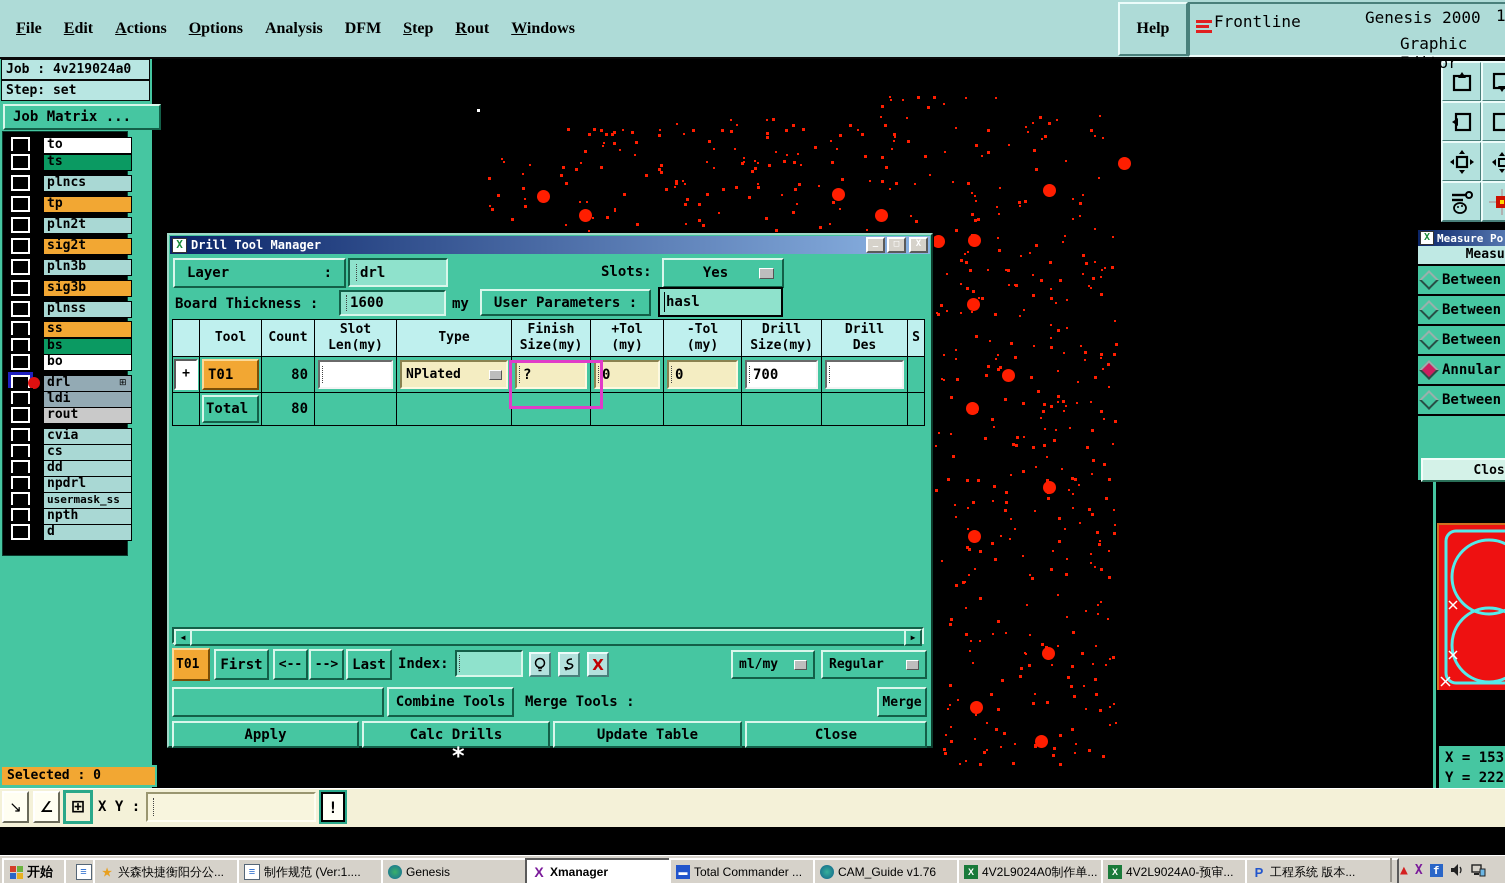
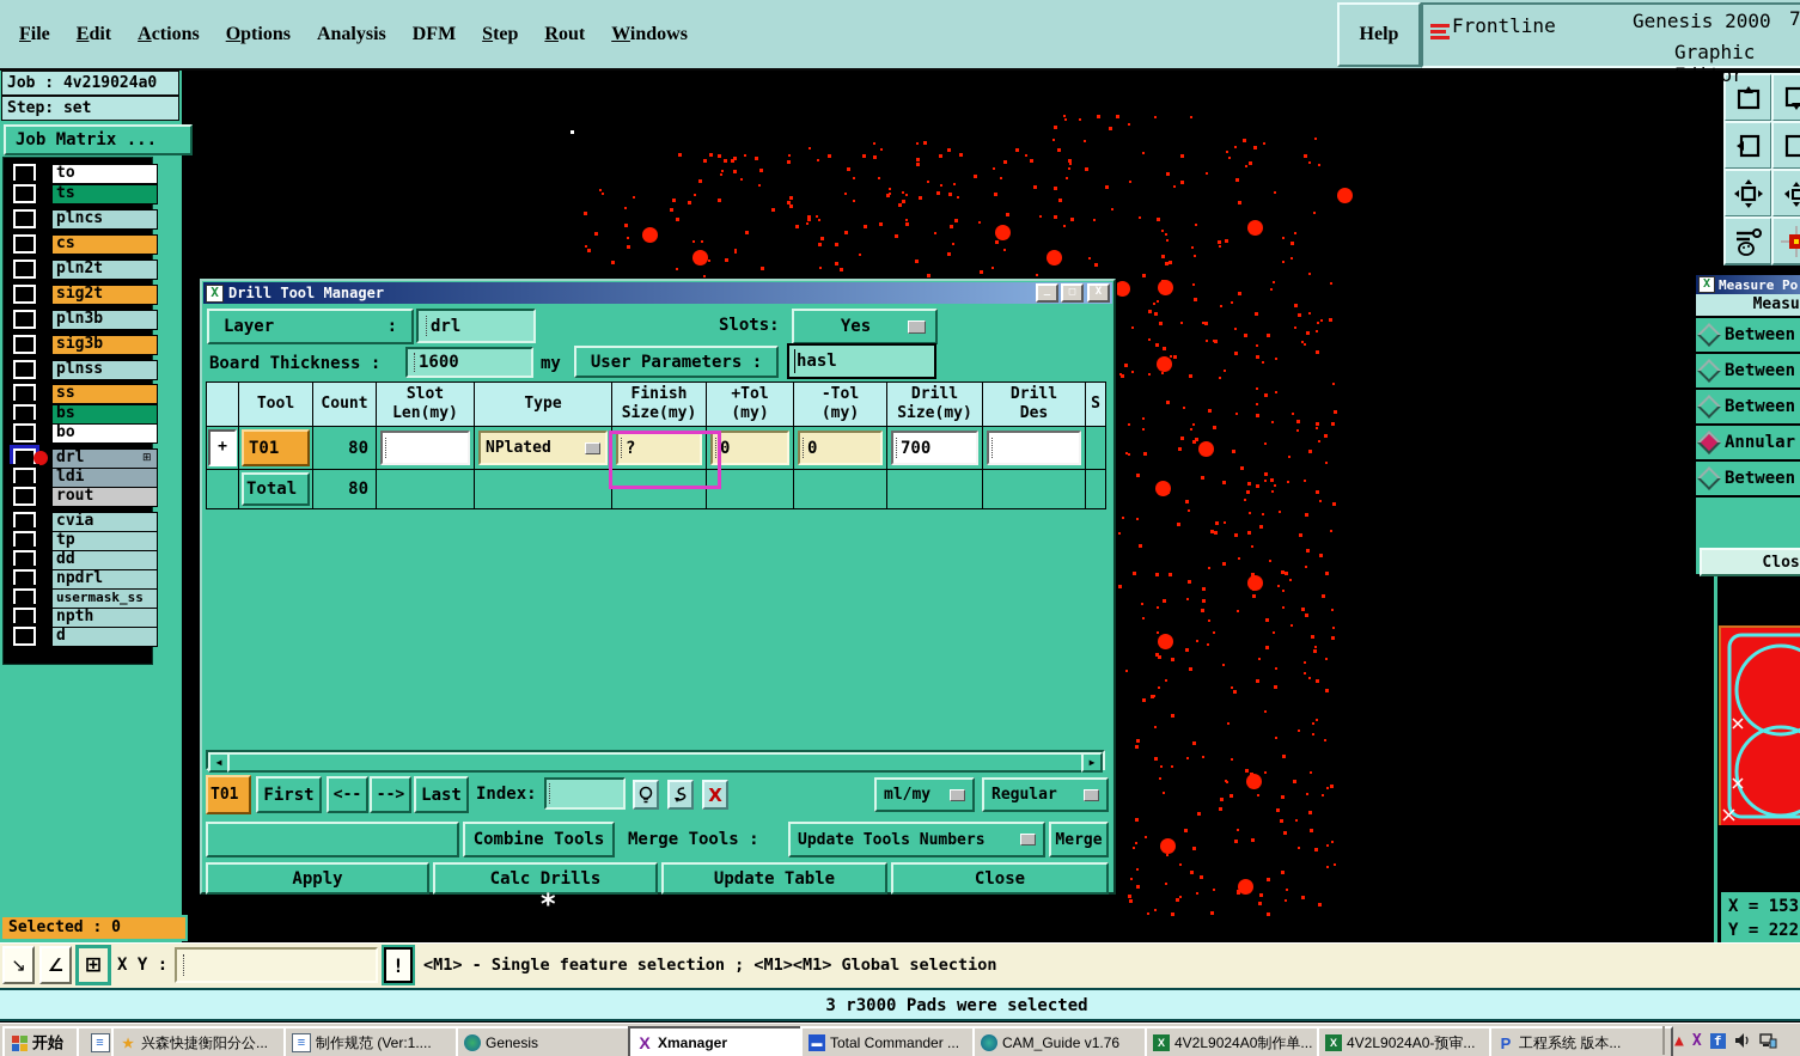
  File
  Edit
  Actions
  Options
  Analysis
  DFM
  Step
  Rout
  Windows
  Help
  Frontline
  Genesis 2000
- 1
+ 7
  Graphic Editor
  Job : 4v219024a0
  Step: set
  Job Matrix ...
  to
  ts
  plncs
- tp
+ cs
  pln2t
  sig2t
  pln3b
  sig3b
  plnss
  ss
  bs
  bo
  drl
  ⊞
  ldi
  rout
  cvia
- cs
+ tp
  dd
  npdrl
  usermask_ss
  npth
  d
  Selected : 0
  X
  Drill Tool Manager
  _
  □
  X
  Layer
  :
  drl
  Slots:
  Yes
  Board Thickness :
  1600
  my
  User Parameters :
  hasl
  Tool
  Count
  Slot
  Len(my)
  Type
  Finish
  Size(my)
  +Tol
  (my)
  -Tol
  (my)
  Drill
  Size(my)
  Drill
  Des
  S
  +
  T01
  80
  NPlated
  ?
  0
  0
  700
  Total
  80
  ◀
  ▶
  T01
  First
  <--
  -->
  Last
  Index:
  X
  ml/my
  Regular
  Combine Tools
  Merge Tools :
+ Update Tools Numbers
  Merge
  Apply
  Calc Drills
  Update Table
  Close
  X
  Measure Po
  Measu
  Between
  Between
  Between
  Annular
  Between
  Clos
  X = 153
  Y = 222
  *
  ↘
  ∠
  ⊞
  X Y :
  !
+ <M1> - Single feature selection ; <M1><M1> Global selection
+ 3 r3000 Pads were selected
  开始
  ≡
  ★
  兴森快捷衡阳分公...
  ≡
  制作规范 (Ver:1....
  Genesis
  X
  Xmanager
  ▬
  Total Commander ...
  CAM_Guide v1.76
  X
  4V2L9024A0制作单...
  X
  4V2L9024A0-预审...
  P
  工程系统 版本...
  ▲
  X
  f
